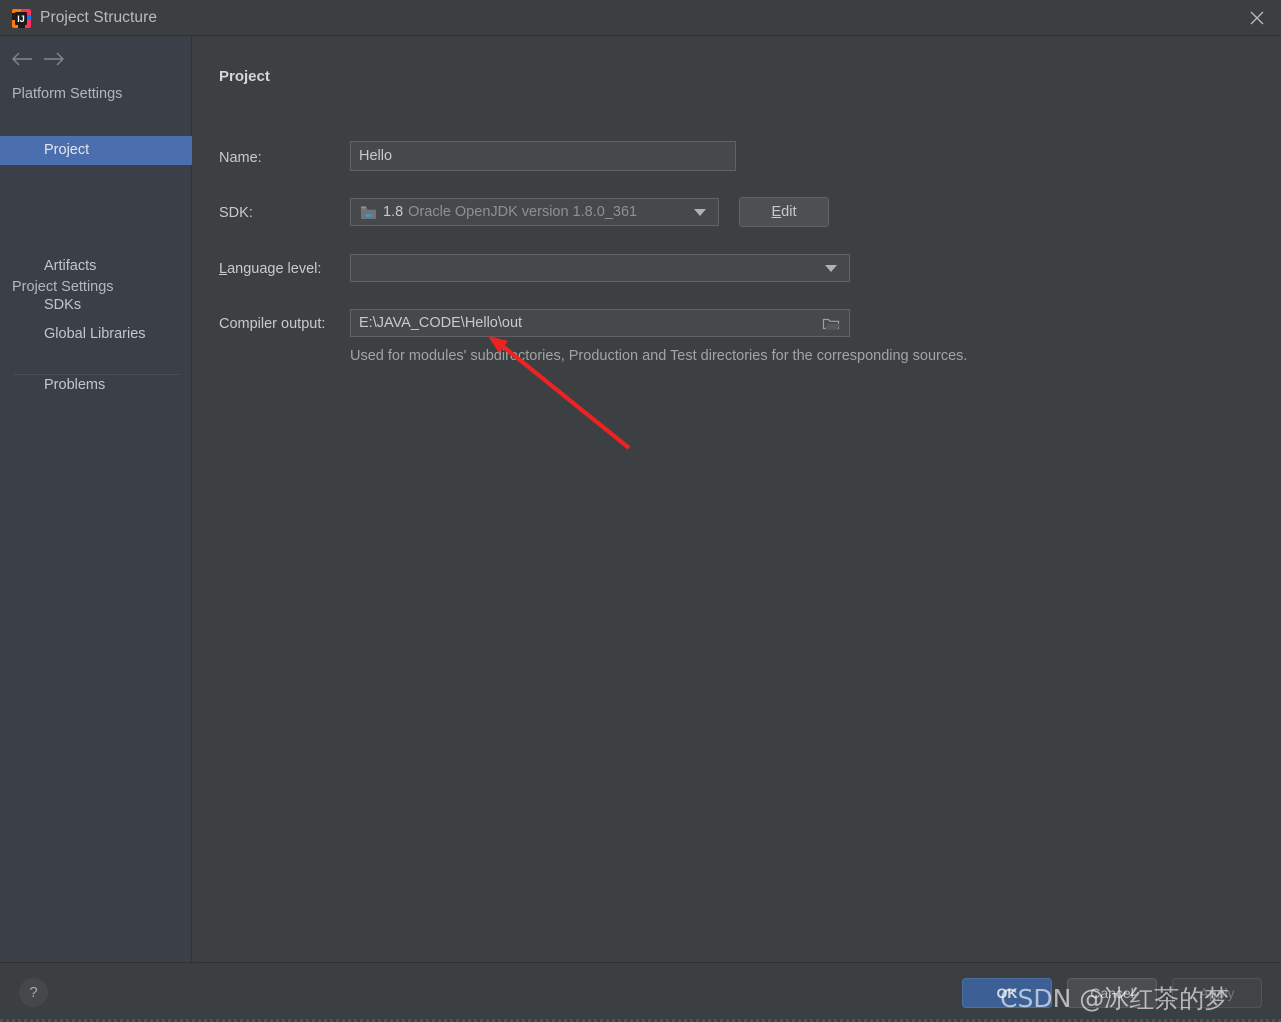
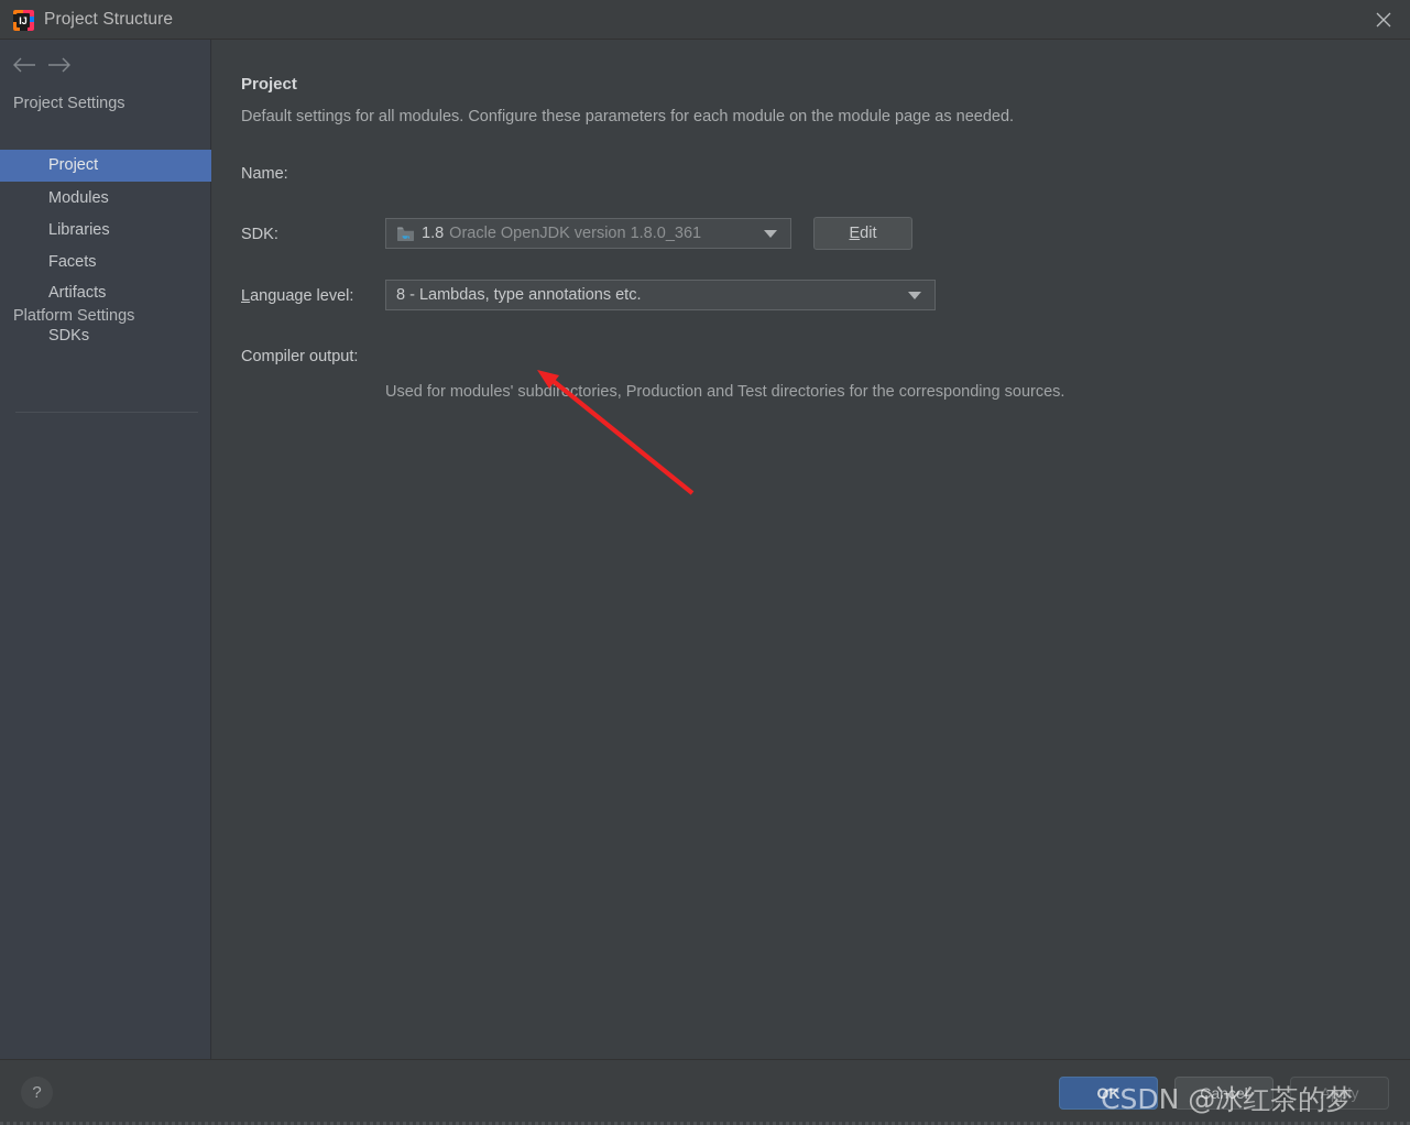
  IJ
  Project Structure
- Platform Settings
+ Project Settings
  Project
+ Modules
+ Libraries
+ Facets
  Artifacts
- Project Settings
+ Platform Settings
  SDKs
- Global Libraries
- Problems
  Project
+ Default settings for all modules. Configure these parameters for each module on the module page as needed.
  Name:
- Hello
  SDK:
  1.8
  Oracle OpenJDK version 1.8.0_361
  Edit
  Language level:
+ 8 - Lambdas, type annotations etc.
  Compiler output:
- E:\JAVA_CODE\Hello\out
  Used for modules' subdirctories, Production and Test directories for the corresponding sources.
  ?
  OK
  Cancel
  Apply
  CSDN @冰红茶的梦
